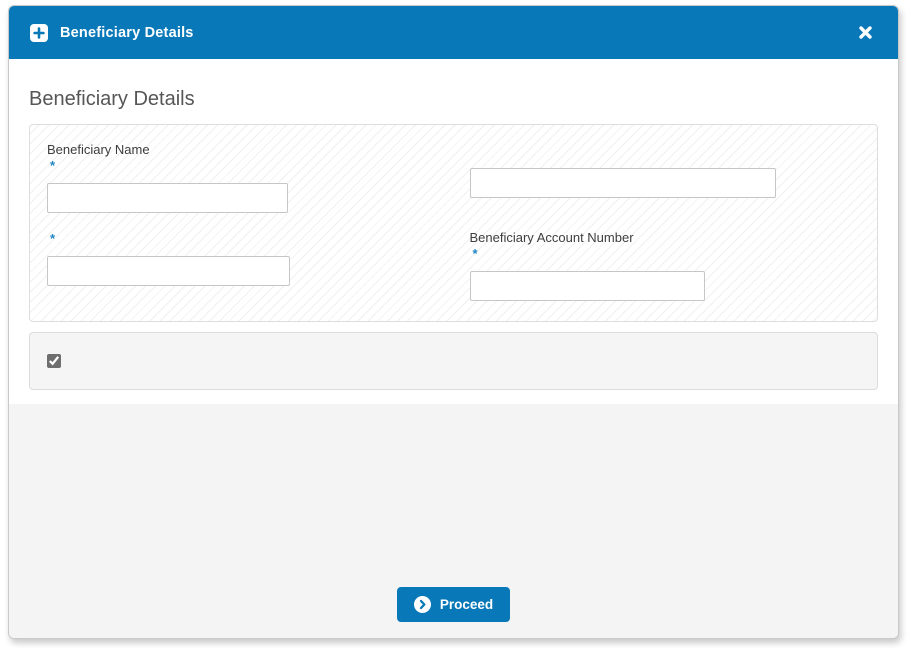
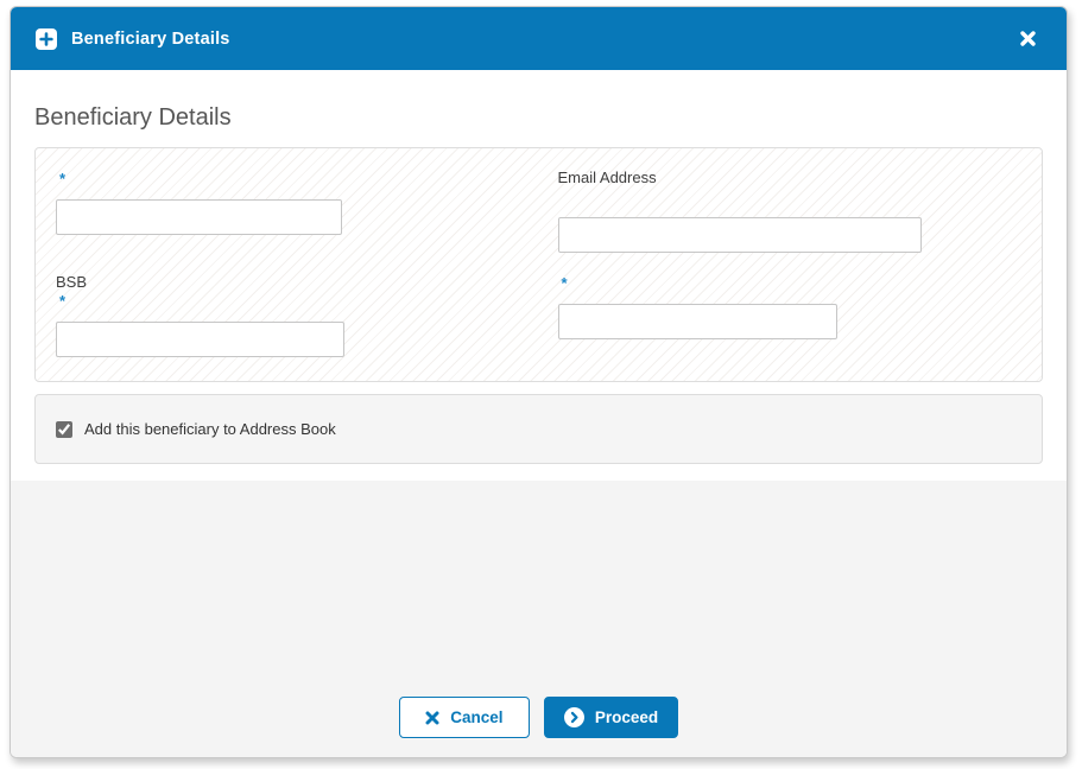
  Beneficiary Details
  Beneficiary Details
- Beneficiary Name
  *
+ Email Address
+ BSB
  *
- Beneficiary Account Number
  *
+ Add this beneficiary to Address Book
+ Cancel
  Proceed
